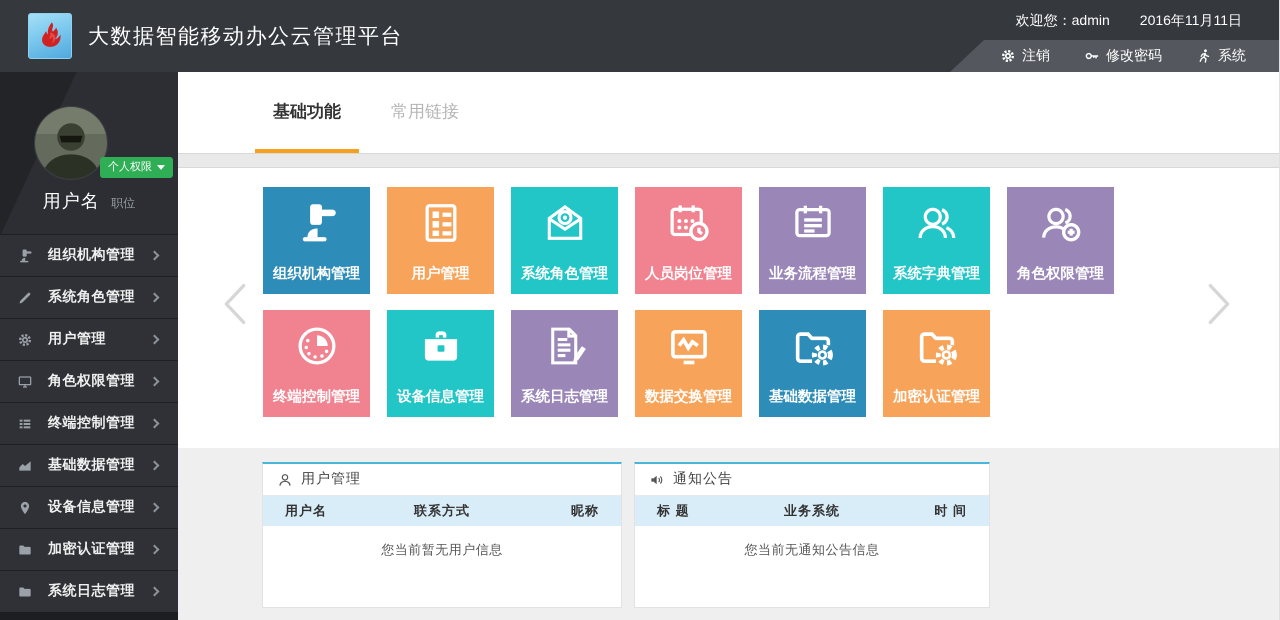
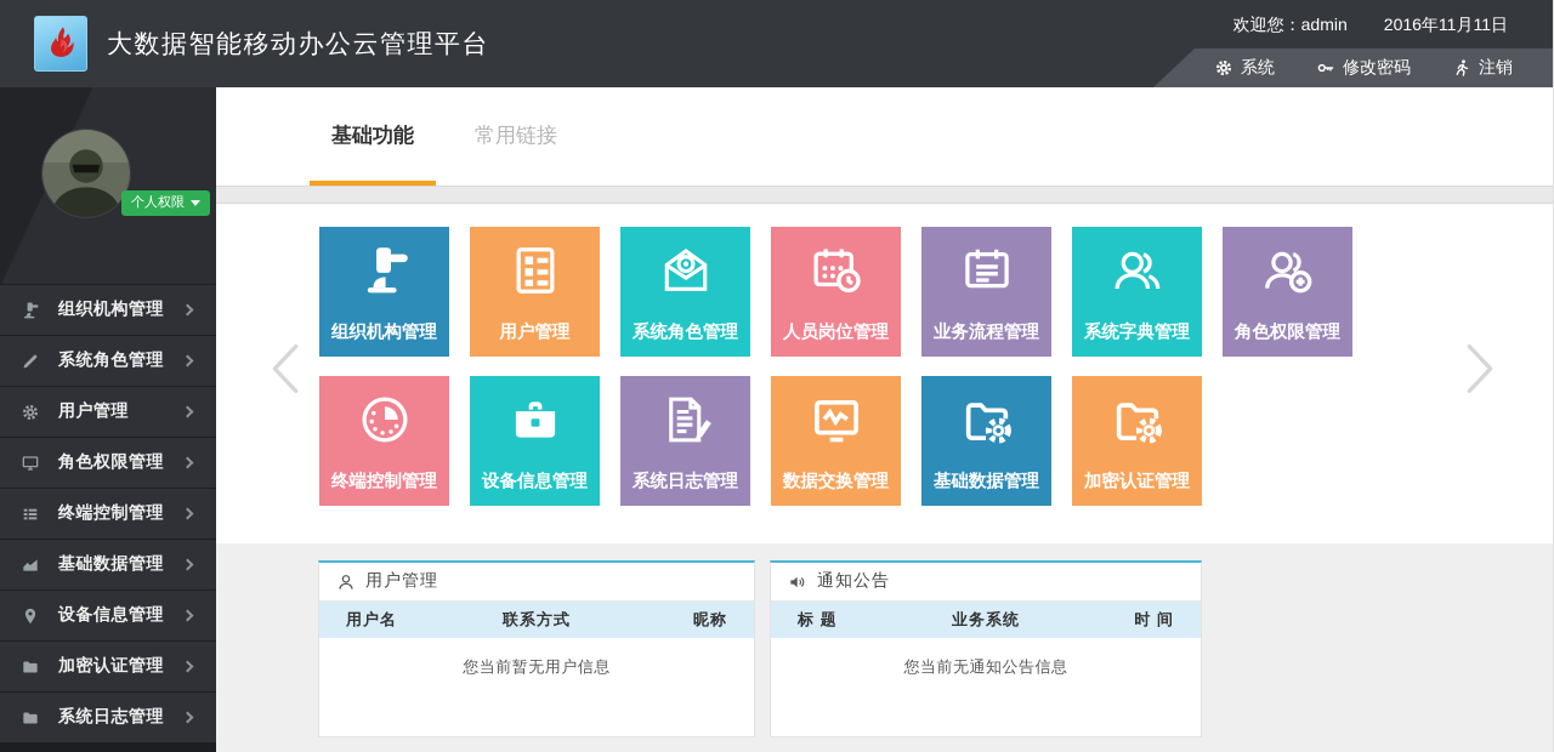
  大数据智能移动办公云管理平台
  欢迎您：admin
  2016年11月11日
- 注销
+ 系统
  修改密码
- 系统
+ 注销
  个人权限
- 用户名 职位
  组织机构管理
  系统角色管理
  用户管理
  角色权限管理
  终端控制管理
  基础数据管理
  设备信息管理
  加密认证管理
  系统日志管理
  基础功能
  常用链接
  组织机构管理
  用户管理
  系统角色管理
  人员岗位管理
  业务流程管理
  系统字典管理
  角色权限管理
  终端控制管理
  设备信息管理
  系统日志管理
  数据交换管理
  基础数据管理
  加密认证管理
  用户管理
  用户名
  联系方式
  昵称
  您当前暂无用户信息
  通知公告
  标 题
  业务系统
  时 间
  您当前无通知公告信息
